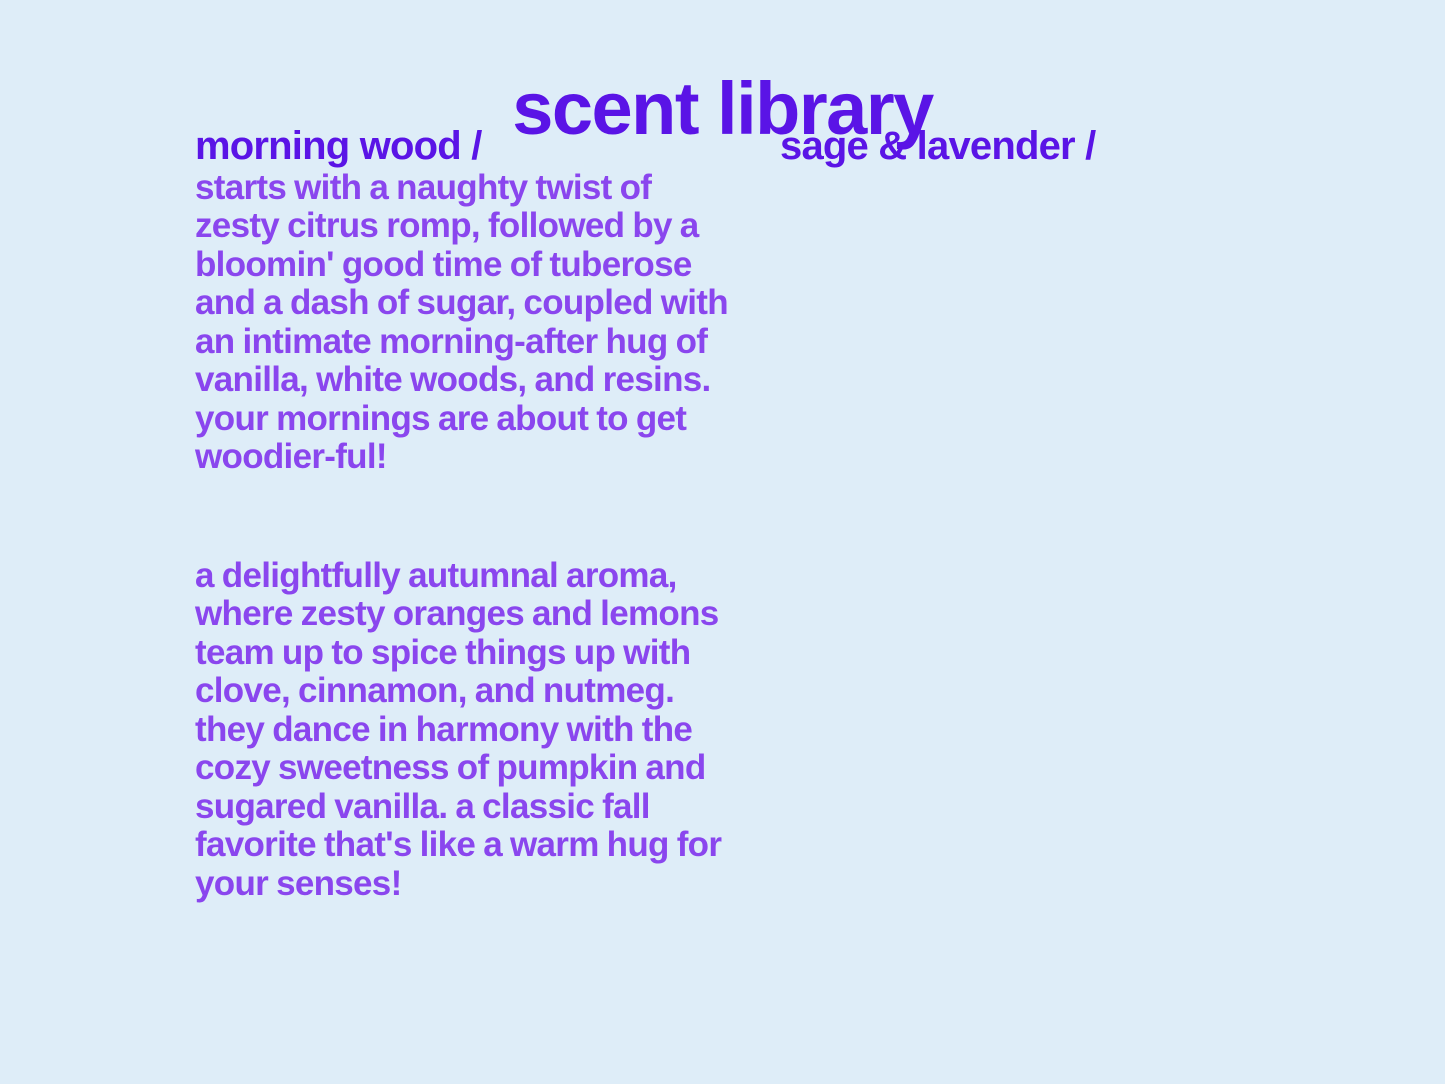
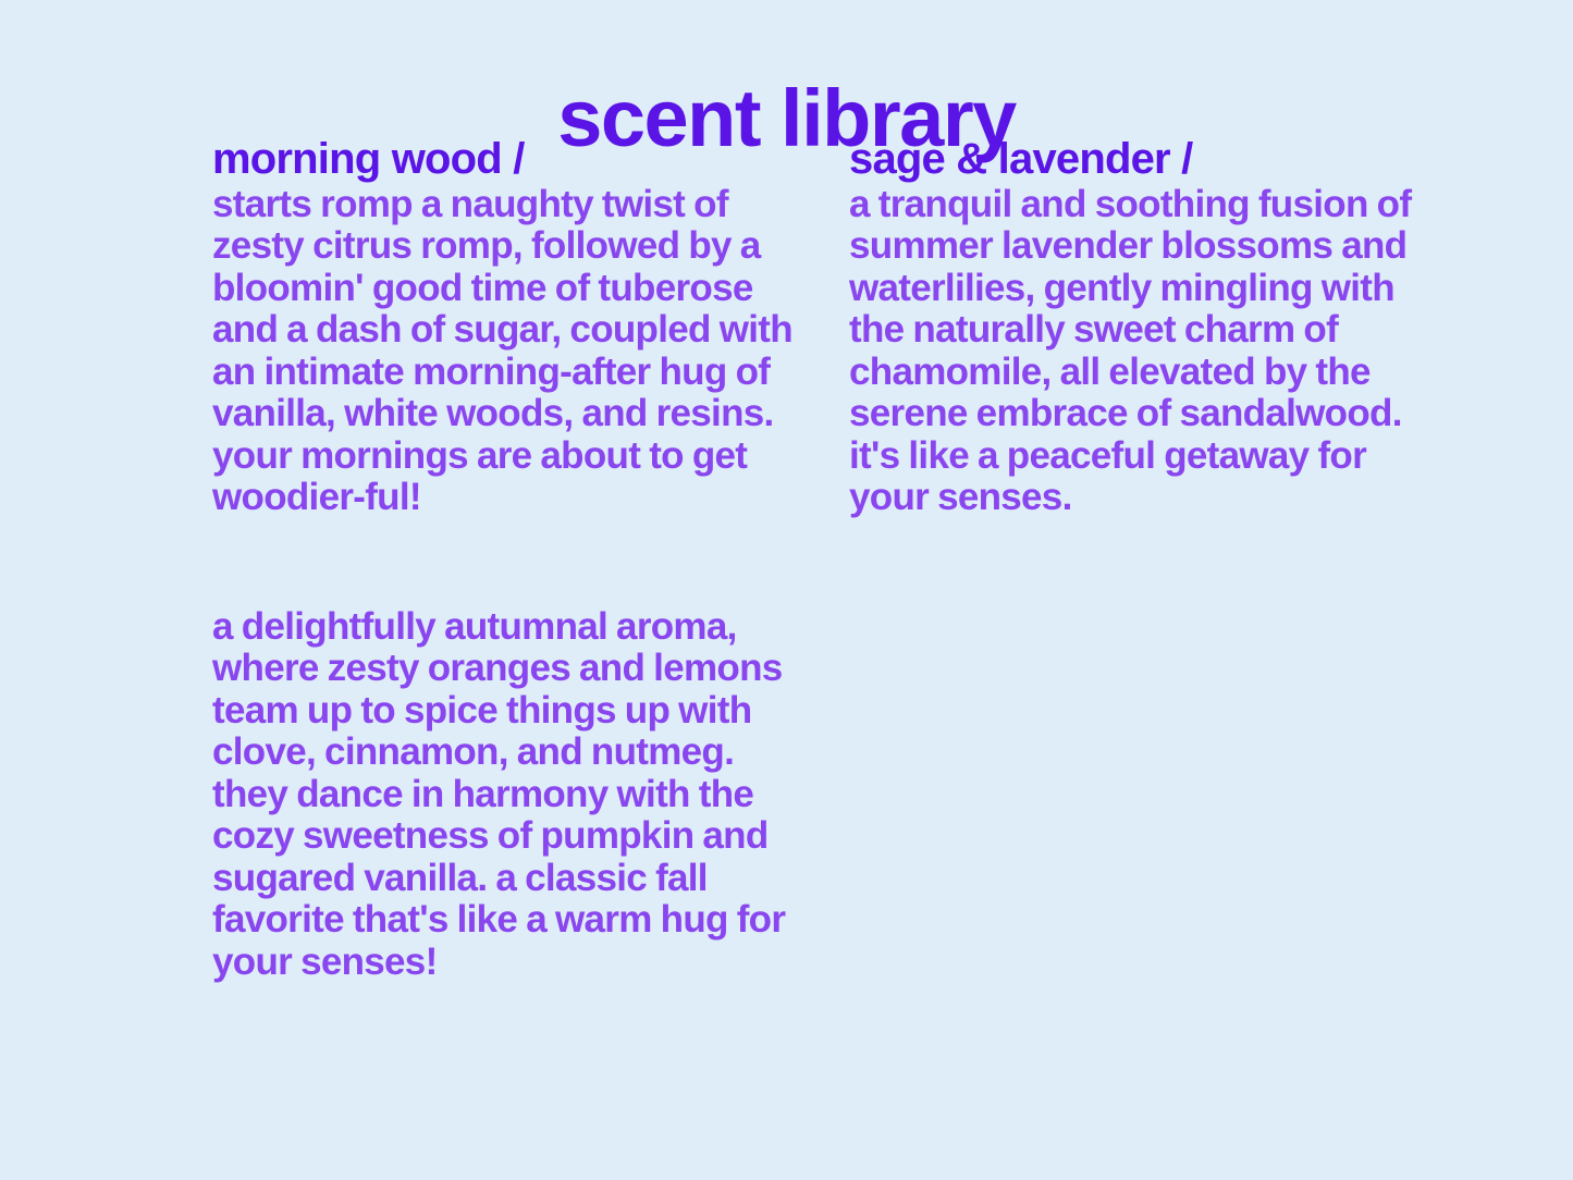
  scent library
  morning wood /
- starts with a naughty twist of zesty citrus romp, followed by a bloomin' good time of tuberose and a dash of sugar, coupled with an intimate morning-after hug of vanilla, white woods, and resins. your mornings are about to get woodier-ful!
+ starts romp a naughty twist of zesty citrus romp, followed by a bloomin' good time of tuberose and a dash of sugar, coupled with an intimate morning-after hug of vanilla, white woods, and resins. your mornings are about to get woodier-ful!
  sage & lavender /
+ a tranquil and soothing fusion of summer lavender blossoms and waterlilies, gently mingling with the naturally sweet charm of chamomile, all elevated by the serene embrace of sandalwood. it's like a peaceful getaway for your senses.
  a delightfully autumnal aroma, where zesty oranges and lemons team up to spice things up with clove, cinnamon, and nutmeg. they dance in harmony with the cozy sweetness of pumpkin and sugared vanilla. a classic fall favorite that's like a warm hug for your senses!
